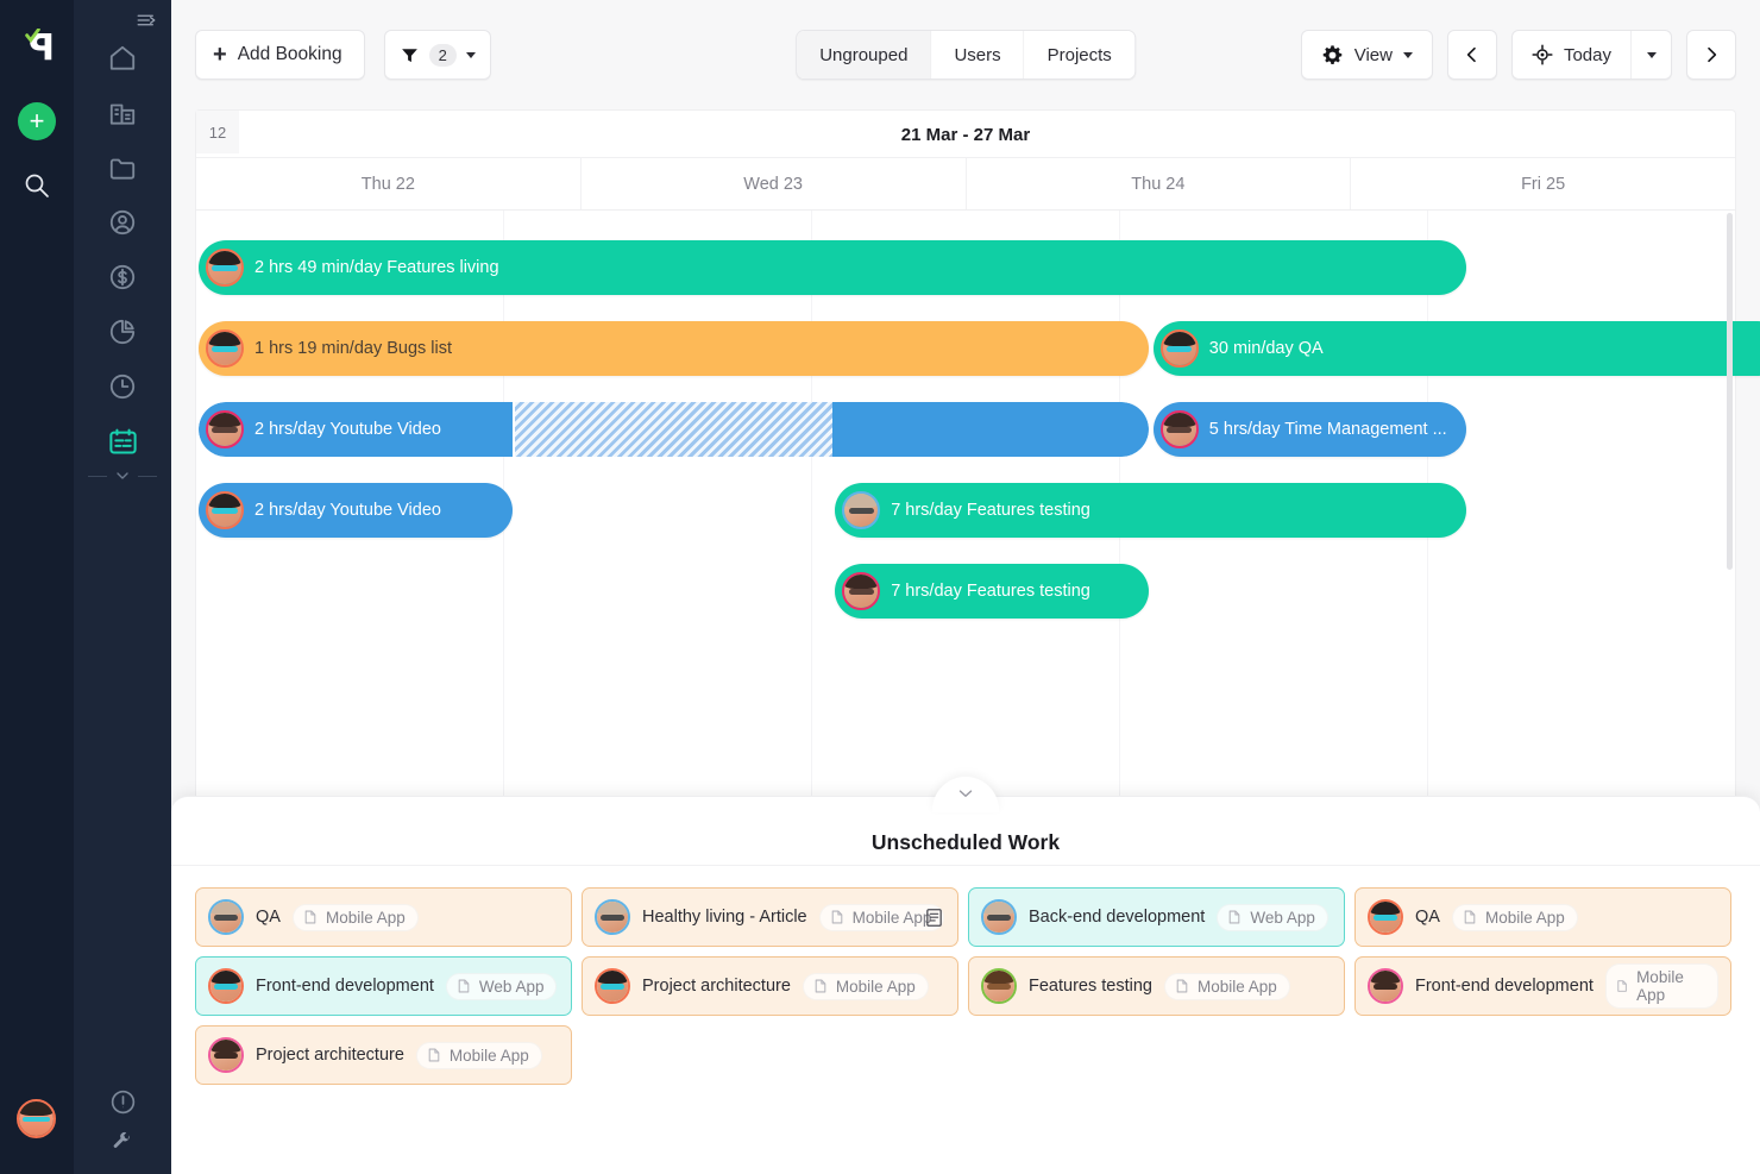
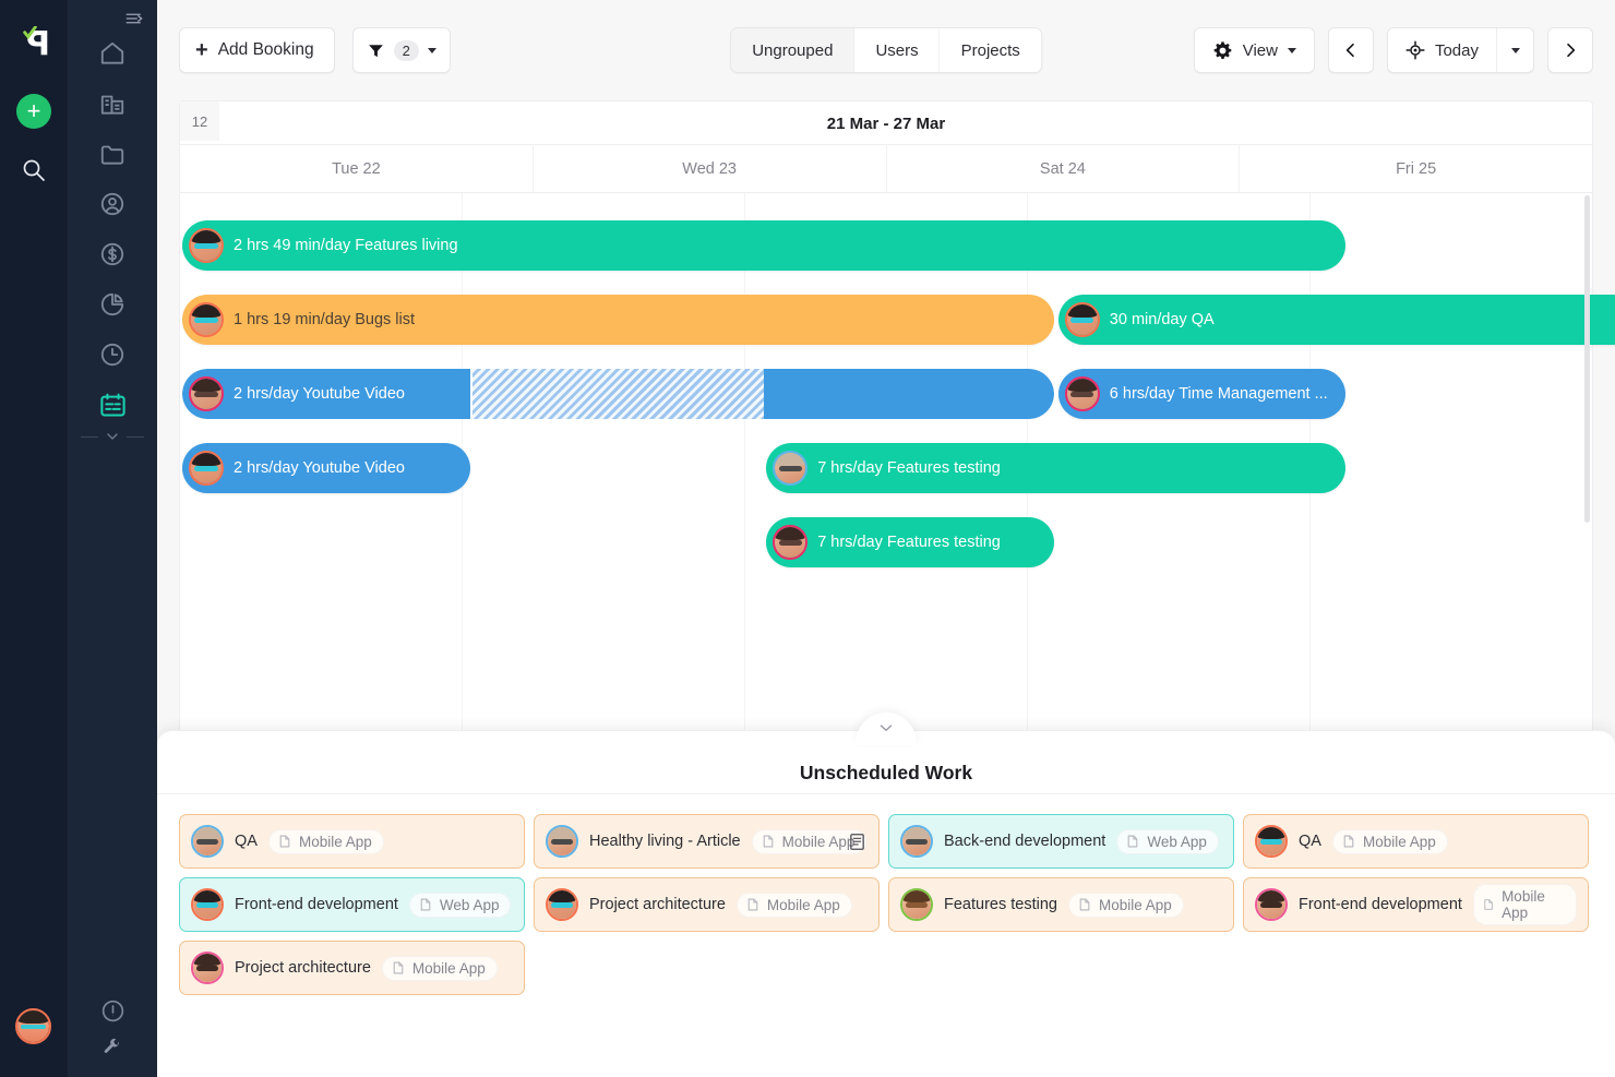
  +
  Add Booking
  2
  Ungrouped
  Users
  Projects
  View
  Today
  12
  21 Mar - 27 Mar
- Thu 22
+ Tue 22
  Wed 23
- Thu 24
+ Sat 24
  Fri 25
  2 hrs 49 min/day Features living
  1 hrs 19 min/day Bugs list
  30 min/day QA
  2 hrs/day Youtube Video
- 5 hrs/day Time Management ...
+ 6 hrs/day Time Management ...
  2 hrs/day Youtube Video
  7 hrs/day Features testing
  7 hrs/day Features testing
  Unscheduled Work
  QA
  Mobile App
  Healthy living - Article
  Mobile Ap
  Back-end development
  Web App
  QA
  Mobile App
  Front-end development
  Web App
  Project architecture
  Mobile App
  Features testing
  Mobile App
  Front-end development
  Mobile App
  Project architecture
  Mobile App
